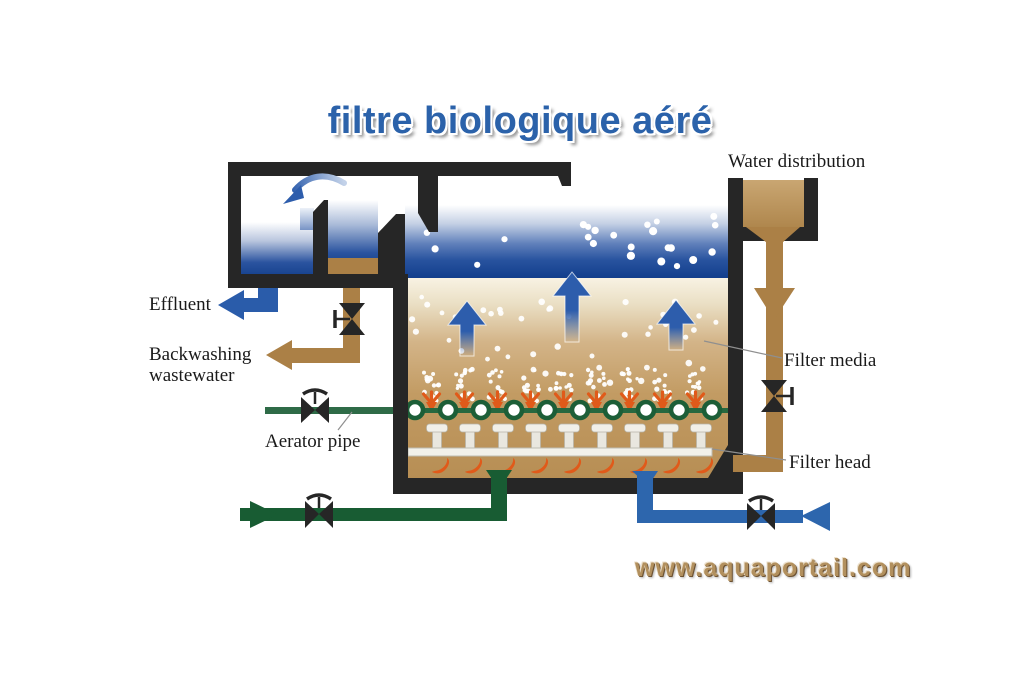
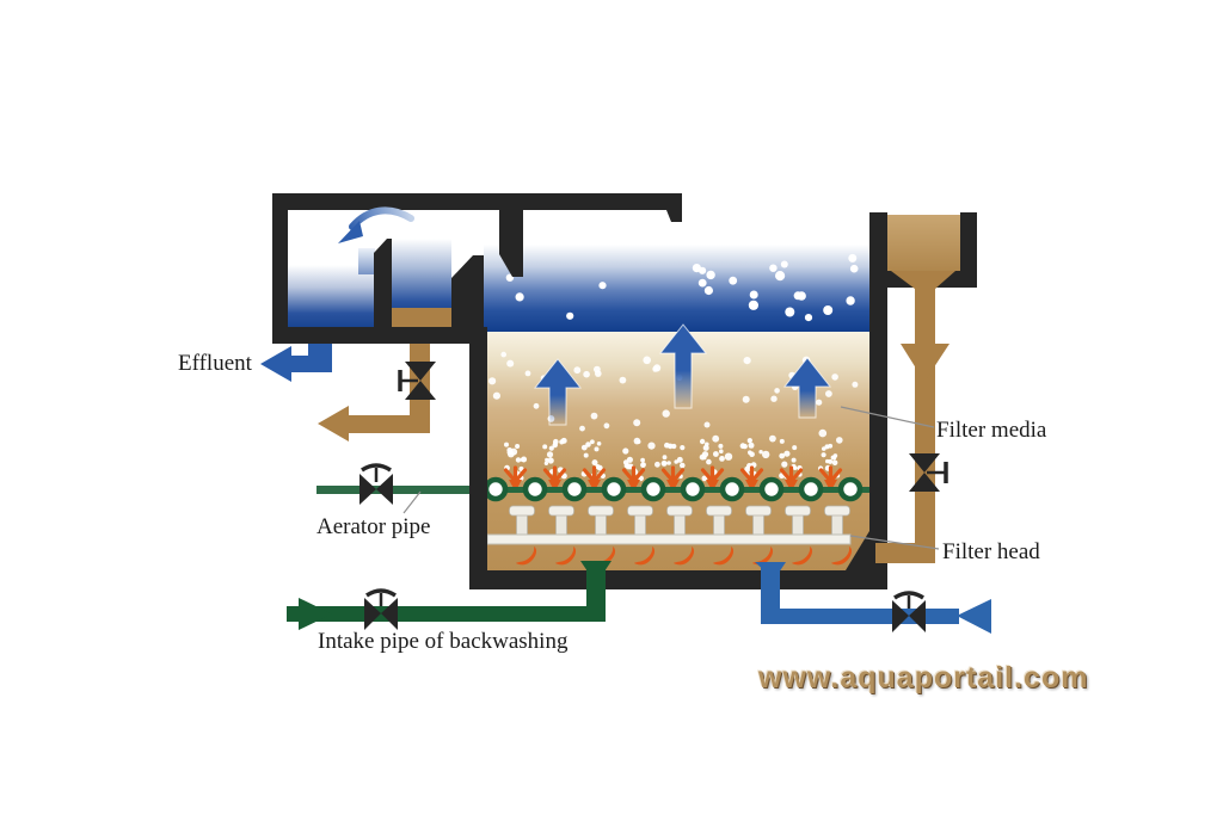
- filtre biologique aéré
- Water distribution
  Effluent
- Backwashing wastewater
  Aerator pipe
  Filter media
  Filter head
+ Intake pipe of backwashing
  www.aquaportail.com
